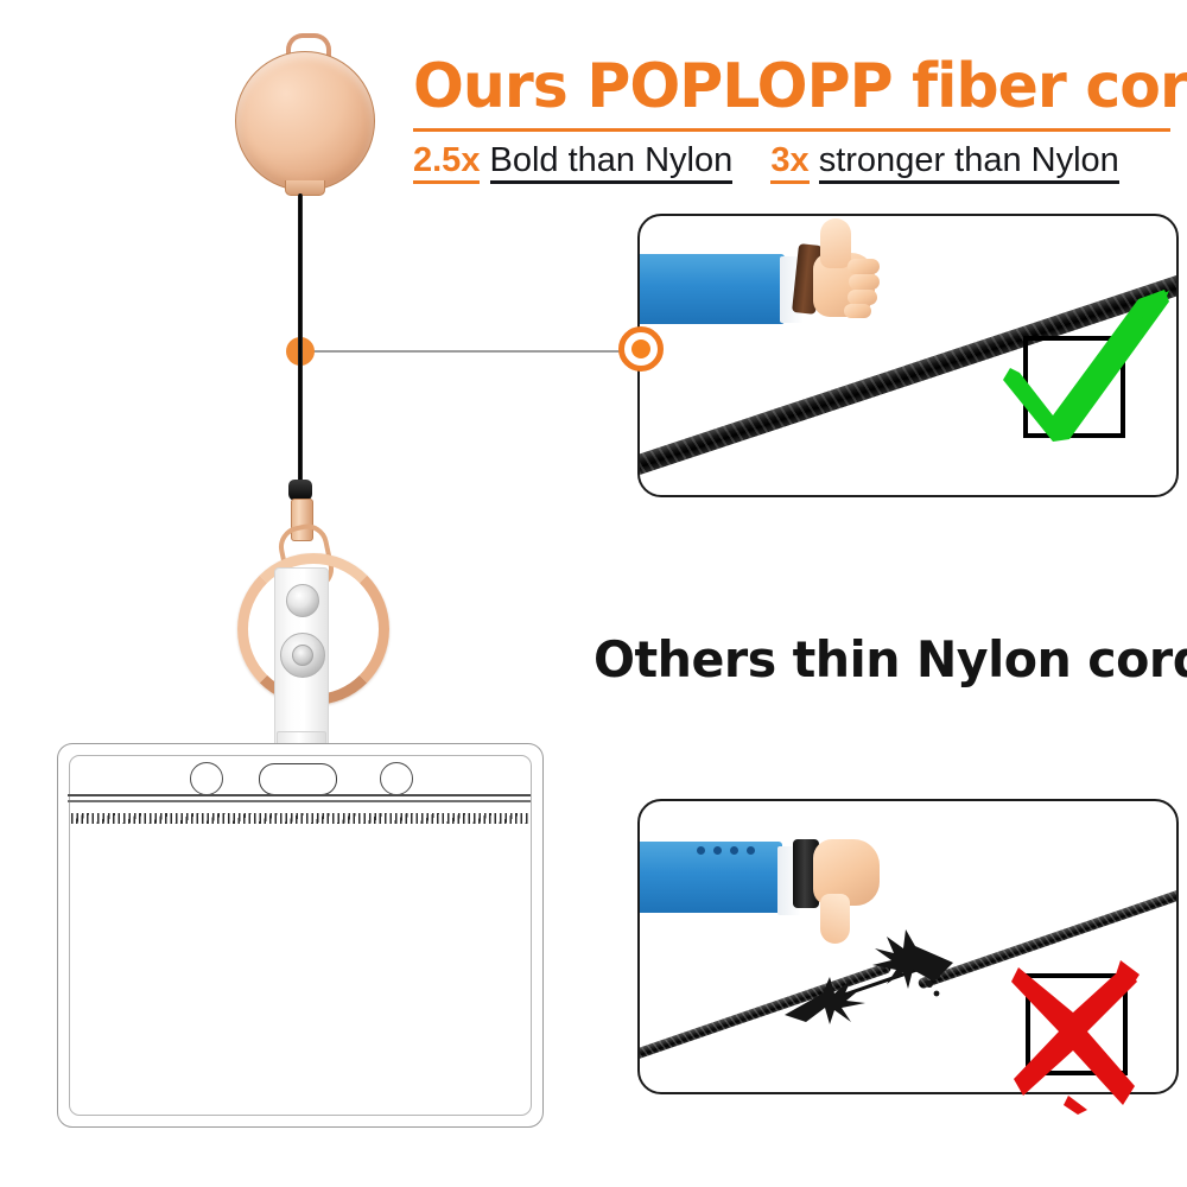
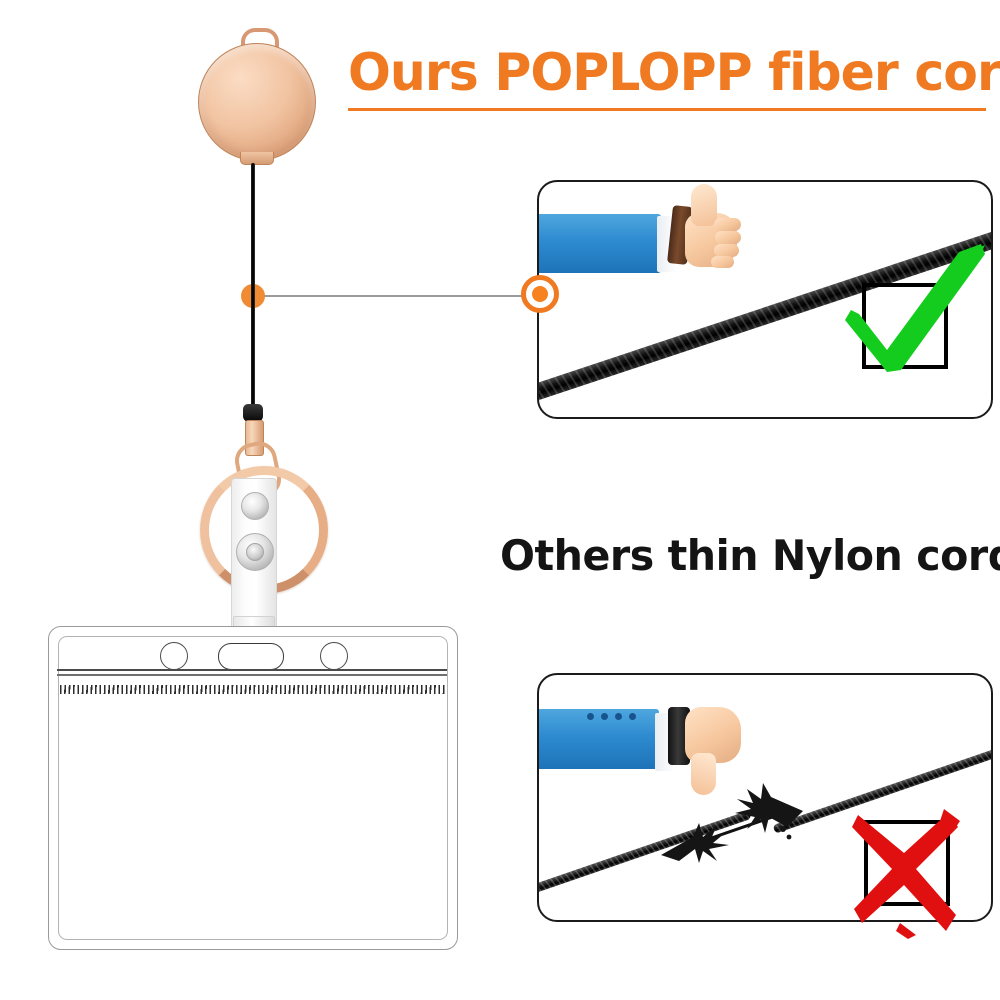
  Ours POPLOPP fiber cor
- 2.5x Bold than Nylon 3x stronger than Nylon
  Others thin Nylon cor
